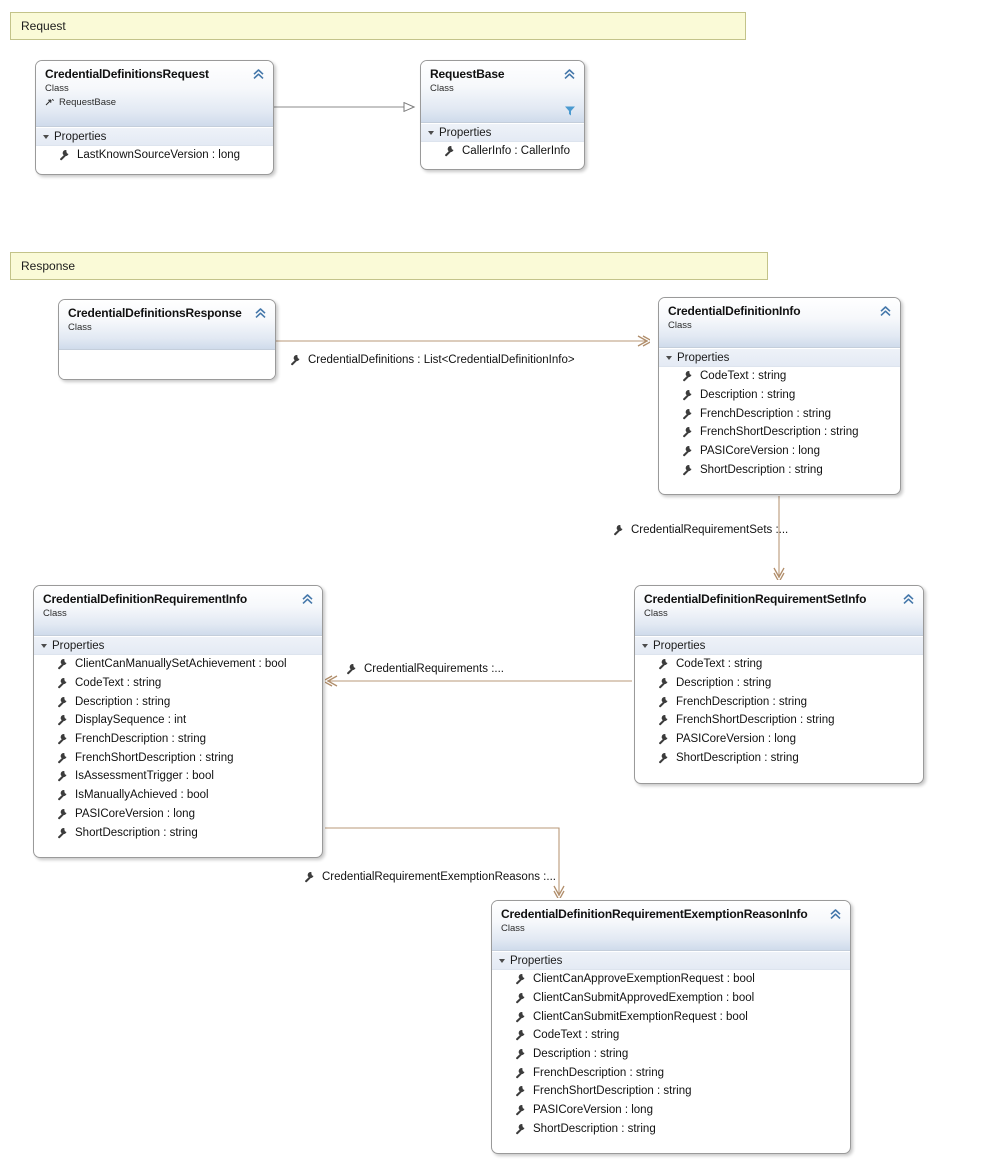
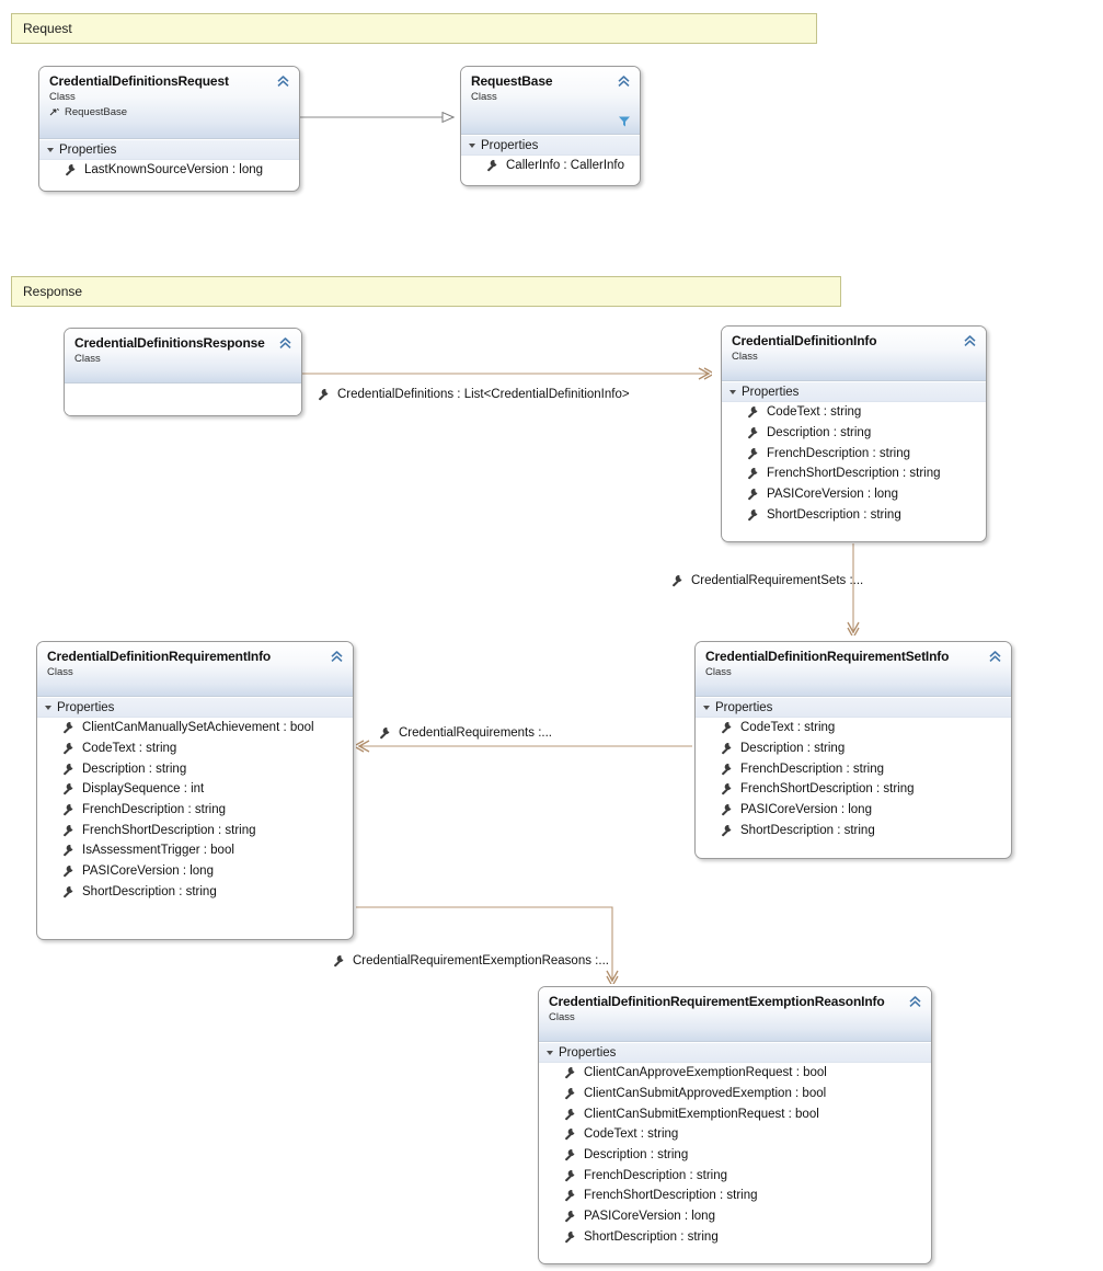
  Request
  Response
  CredentialDefinitionsRequest
  Class
  RequestBase
  Properties
  LastKnownSourceVersion : long
  RequestBase
  Class
  Properties
  CallerInfo : CallerInfo
  CredentialDefinitionsResponse
  Class
  CredentialDefinitionInfo
  Class
  Properties
  CodeText : string
  Description : string
  FrenchDescription : string
  FrenchShortDescription : string
  PASICoreVersion : long
  ShortDescription : string
  CredentialDefinitionRequirementInfo
  Class
  Properties
  ClientCanManuallySetAchievement : bool
  CodeText : string
  Description : string
  DisplaySequence : int
  FrenchDescription : string
  FrenchShortDescription : string
  IsAssessmentTrigger : bool
- IsManuallyAchieved : bool
  PASICoreVersion : long
  ShortDescription : string
  CredentialDefinitionRequirementSetInfo
  Class
  Properties
  CodeText : string
  Description : string
  FrenchDescription : string
  FrenchShortDescription : string
  PASICoreVersion : long
  ShortDescription : string
  CredentialDefinitionRequirementExemptionReasonInfo
  Class
  Properties
  ClientCanApproveExemptionRequest : bool
  ClientCanSubmitApprovedExemption : bool
  ClientCanSubmitExemptionRequest : bool
  CodeText : string
  Description : string
  FrenchDescription : string
  FrenchShortDescription : string
  PASICoreVersion : long
  ShortDescription : string
  CredentialDefinitions : List<CredentialDefinitionInfo>
  CredentialRequirementSets :...
  CredentialRequirements :...
  CredentialRequirementExemptionReasons :...
